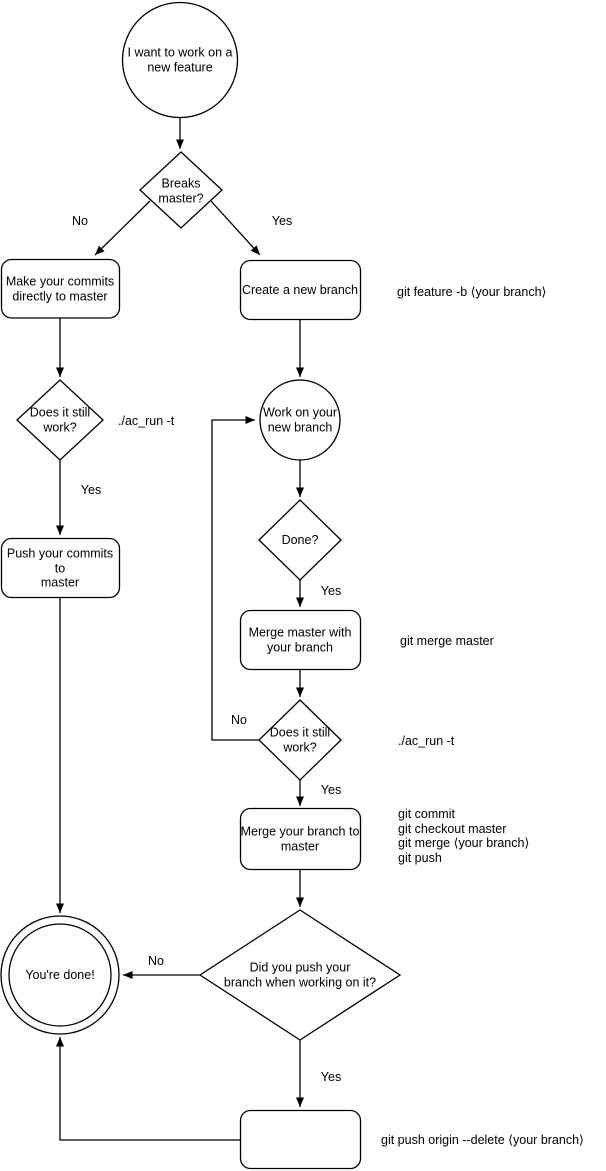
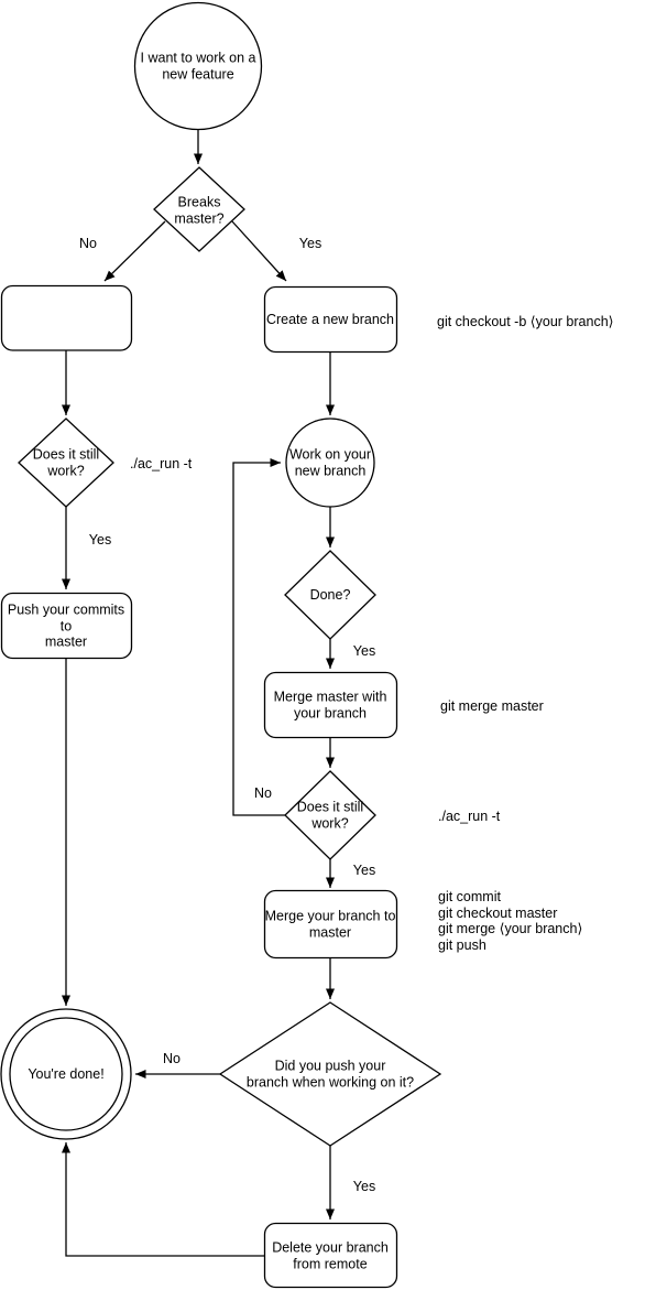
  I want to work on a
  new feature
  Breaks
  master?
- Make your commits
- directly to master
  Does it still
  work?
  Push your commits to
  master
  Create a new branch
  Work on your
  new branch
  Done?
  Merge master with
  your branch
  Does it still
  work?
  Merge your branch to
  master
  Did you push your
  branch when working on it?
  You're done!
+ Delete your branch
+ from remote
  No
  Yes
  Yes
  Yes
  No
  Yes
  No
  Yes
- git feature -b ⟨your branch⟩
+ git checkout -b ⟨your branch⟩
  ./ac_run -t
  git merge master
  ./ac_run -t
  git commit
  git checkout master
  git merge ⟨your branch⟩
  git push
- git push origin --delete ⟨your branch⟩
